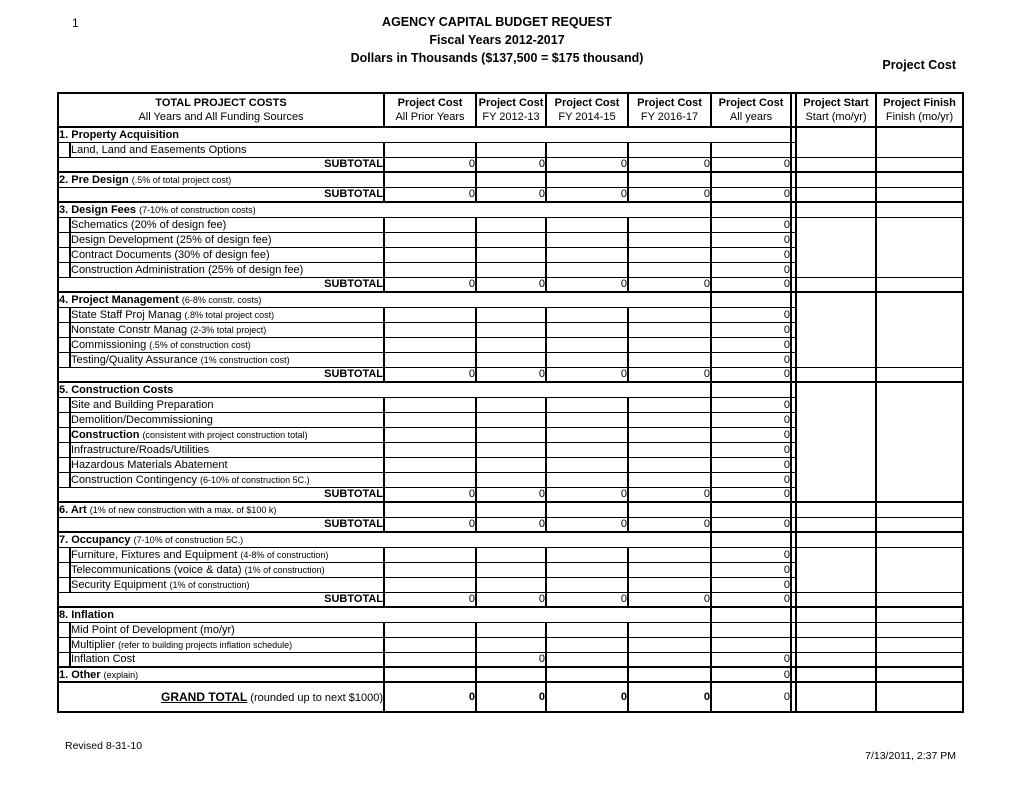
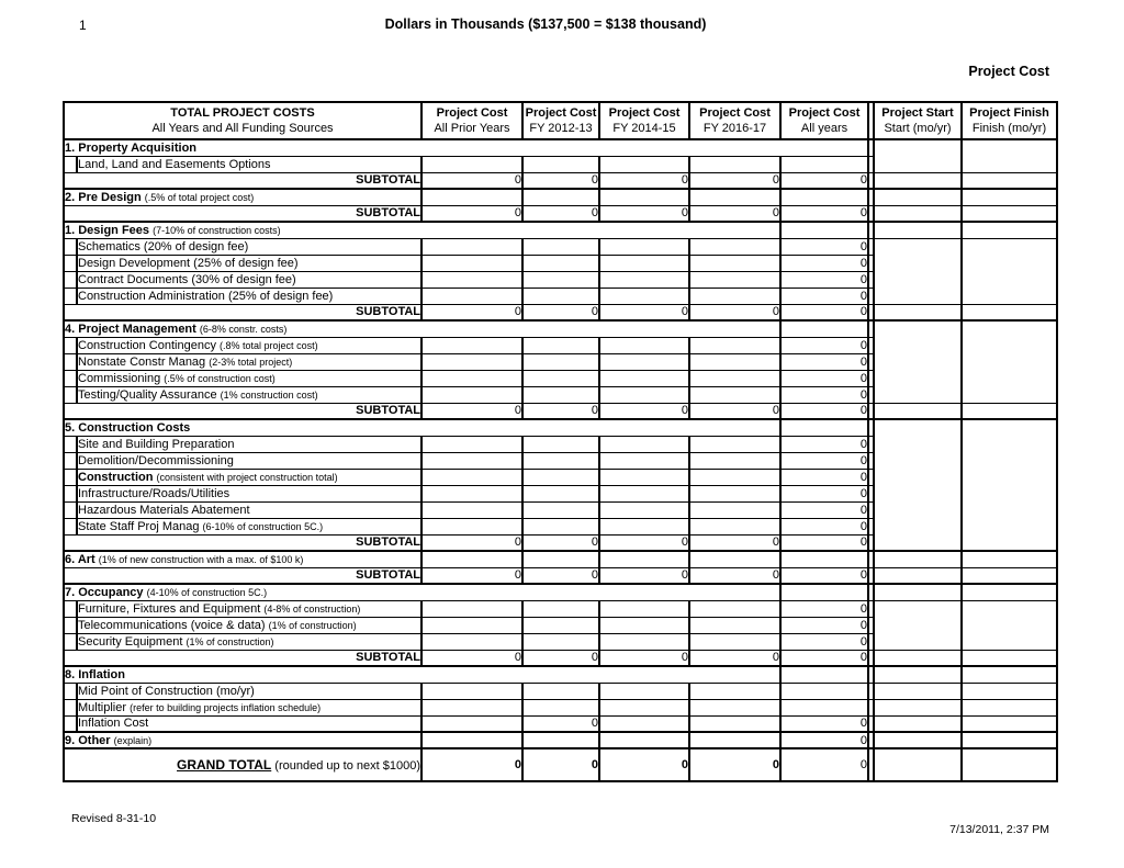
  1
- AGENCY CAPITAL BUDGET REQUEST
- Fiscal Years 2012-2017
- Dollars in Thousands ($137,500 = $175 thousand)
+ Dollars in Thousands ($137,500 = $138 thousand)
  Project Cost
  TOTAL PROJECT COSTSAll Years and All Funding Sources	Project CostAll Prior Years	Project CostFY 2012-13	Project CostFY 2014-15	Project CostFY 2016-17	Project CostAll years		Project StartStart (mo/yr)	Project FinishFinish (mo/yr)
  1. Property Acquisition
  	Land, Land and Easements Options
  SUBTOTAL	0	0	0	0	0
  2. Pre Design (.5% of total project cost)
  SUBTOTAL	0	0	0	0	0
- 3. Design Fees (7-10% of construction costs)
+ 1. Design Fees (7-10% of construction costs)
  	Schematics (20% of design fee)					0
  	Design Development (25% of design fee)					0
  	Contract Documents (30% of design fee)					0
  	Construction Administration (25% of design fee)					0
  SUBTOTAL	0	0	0	0	0
  4. Project Management (6-8% constr. costs)
- 	State Staff Proj Manag (.8% total project cost)					0
+ 	Construction Contingency (.8% total project cost)					0
  	Nonstate Constr Manag (2-3% total project)					0
  	Commissioning (.5% of construction cost)					0
  	Testing/Quality Assurance (1% construction cost)					0
  SUBTOTAL	0	0	0	0	0
  5. Construction Costs
  	Site and Building Preparation					0
  	Demolition/Decommissioning					0
  	Construction (consistent with project construction total)					0
  	Infrastructure/Roads/Utilities					0
  	Hazardous Materials Abatement					0
- 	Construction Contingency (6-10% of construction 5C.)					0
+ 	State Staff Proj Manag (6-10% of construction 5C.)					0
  SUBTOTAL	0	0	0	0	0
  6. Art (1% of new construction with a max. of $100 k)
  SUBTOTAL	0	0	0	0	0
- 7. Occupancy (7-10% of construction 5C.)
+ 7. Occupancy (4-10% of construction 5C.)
  	Furniture, Fixtures and Equipment (4-8% of construction)					0
  	Telecommunications (voice & data) (1% of construction)					0
  	Security Equipment (1% of construction)					0
  SUBTOTAL	0	0	0	0	0
  8. Inflation
- 	Mid Point of Development (mo/yr)
+ 	Mid Point of Construction (mo/yr)
  	Multiplier (refer to building projects inflation schedule)
  	Inflation Cost		0			0
- 1. Other (explain)					0
+ 9. Other (explain)					0
  GRAND TOTAL (rounded up to next $1000)	0	0	0	0	0
  Revised 8-31-10
  7/13/2011, 2:37 PM
